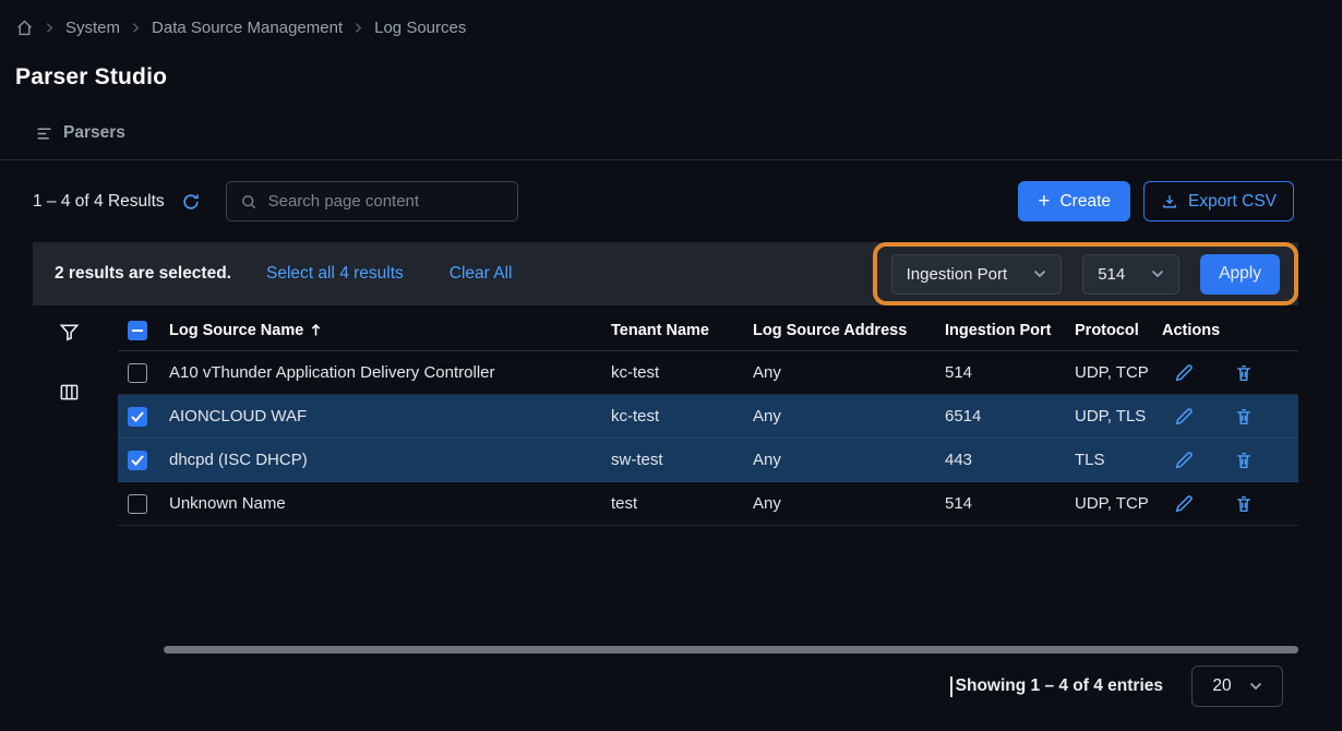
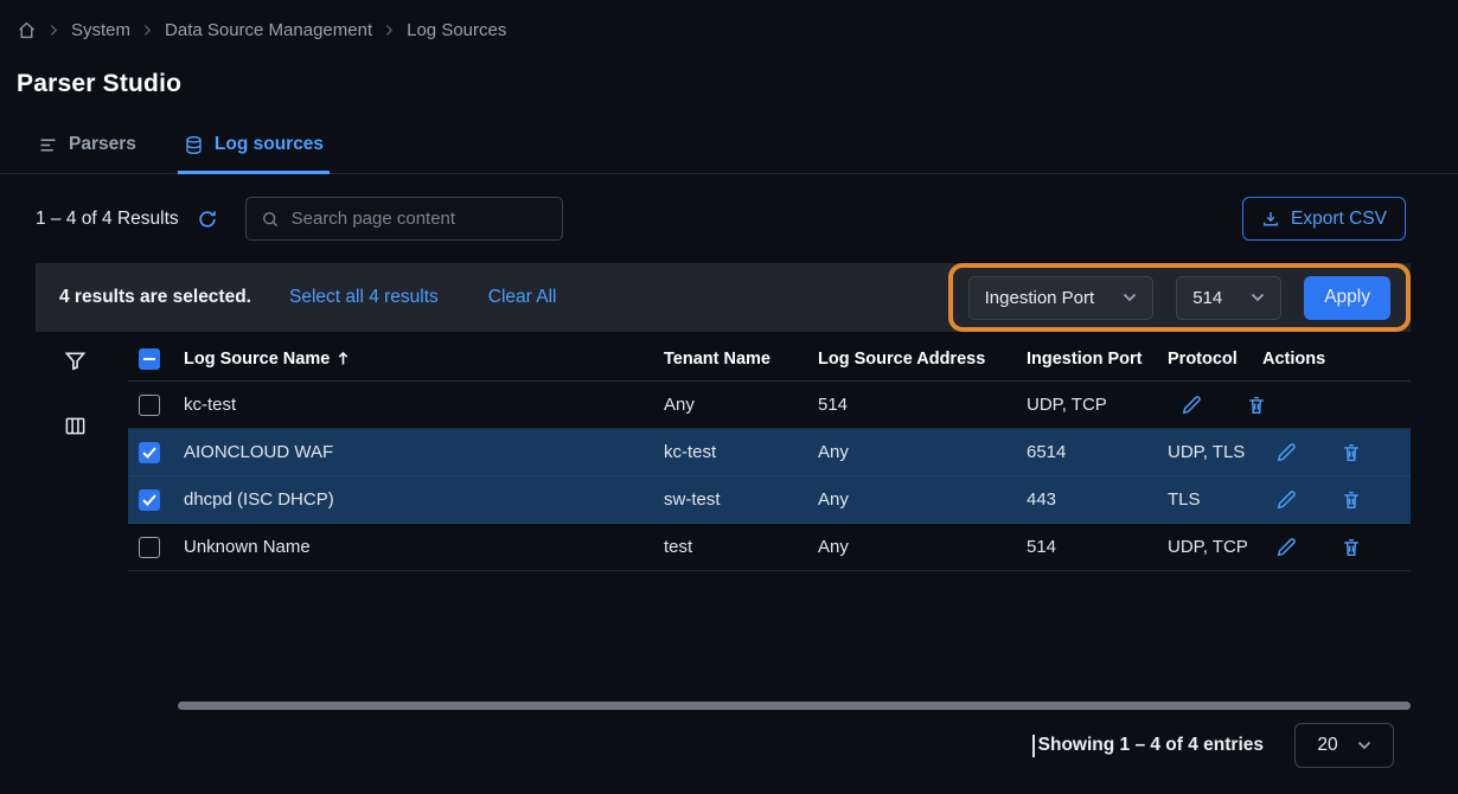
  System
  Data Source Management
  Log Sources
  Parser Studio
  Parsers
+ Log sources
  1 – 4 of 4 Results
  Search page content
- +
- Create
  Export CSV
- 2 results are selected.
+ 4 results are selected.
  Select all 4 results
  Clear All
  Ingestion Port
  514
  Apply
  Log Source Name
  Tenant Name
  Log Source Address
  Ingestion Port
  Protocol
  Actions
- A10 vThunder Application Delivery Controller
  kc-test
  Any
  514
  UDP, TCP
  AIONCLOUD WAF
  kc-test
  Any
  6514
  UDP, TLS
  dhcpd (ISC DHCP)
  sw-test
  Any
  443
  TLS
  Unknown Name
  test
  Any
  514
  UDP, TCP
  Showing 1 – 4 of 4 entries
  20
